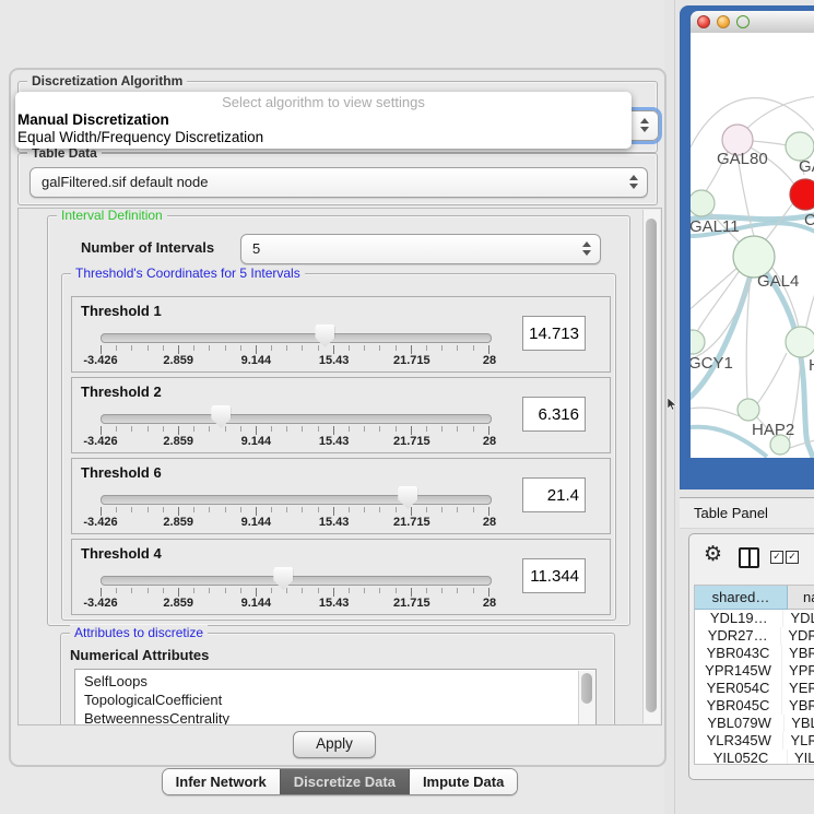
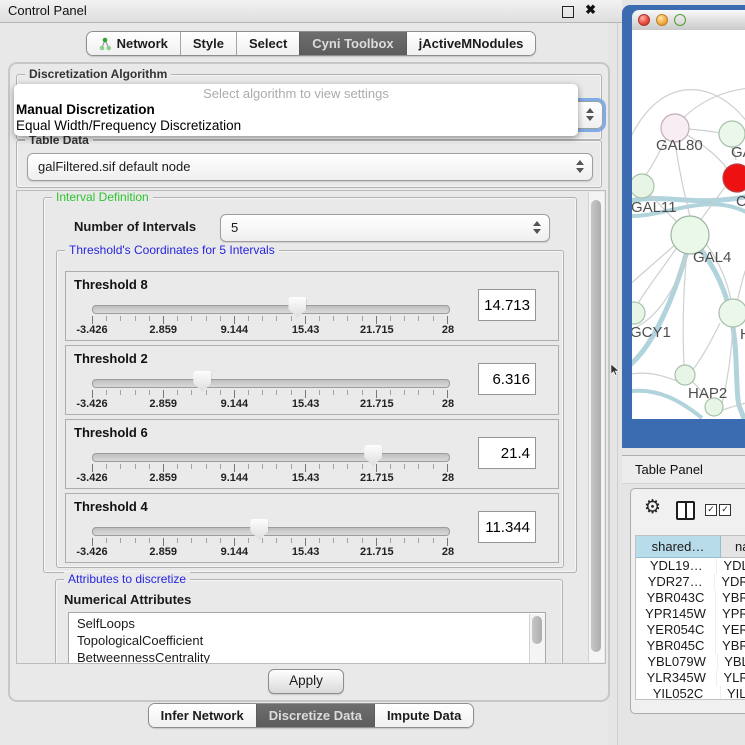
+ Control Panel
+ ✖
+ Network
+ Style
+ Select
+ Cyni Toolbox
+ jActiveMNodules
  Discretization Algorithm
  Select algorithm to view settings
  Manual Discretization
  Equal Width/Frequency Discretization
  Table Data
  galFiltered.sif default node
  Interval Definition
  Number of Intervals
  5
  Threshold's Coordinates for 5 Intervals
- Threshold 1
+ Threshold 8
  -3.426
  2.859
  9.144
  15.43
  21.715
  28
  14.713
  Threshold 2
  -3.426
  2.859
  9.144
  15.43
  21.715
  28
  6.316
  Threshold 6
  -3.426
  2.859
  9.144
  15.43
  21.715
  28
  21.4
  Threshold 4
  -3.426
  2.859
  9.144
  15.43
  21.715
  28
  11.344
  Attributes to discretize
  Numerical Attributes
  SelfLoops
  TopologicalCoefficient
  BetweennessCentrality
  Apply
  Infer Network
  Discretize Data
  Impute Data
  GAL80
  C
  GAL11
  GAL4
  GCY1
  HAP2
  Table Panel
  ⚙
  ✓
  ✓
  shared…
  YDL19…
  YDR27…
  YDR
  YBR043C
  YBR
  YPR145W
  YPR
  YER054C
  YER
  YBR045C
  YBR
  YBL079W
  YLR345W
  YLR
  YIL052C
  YIL
